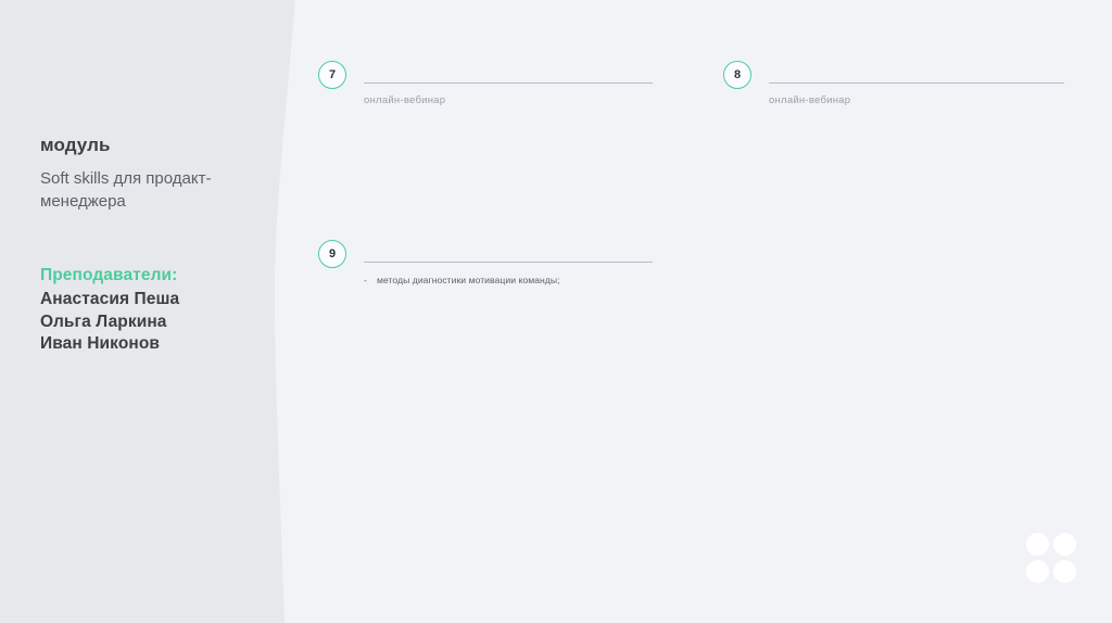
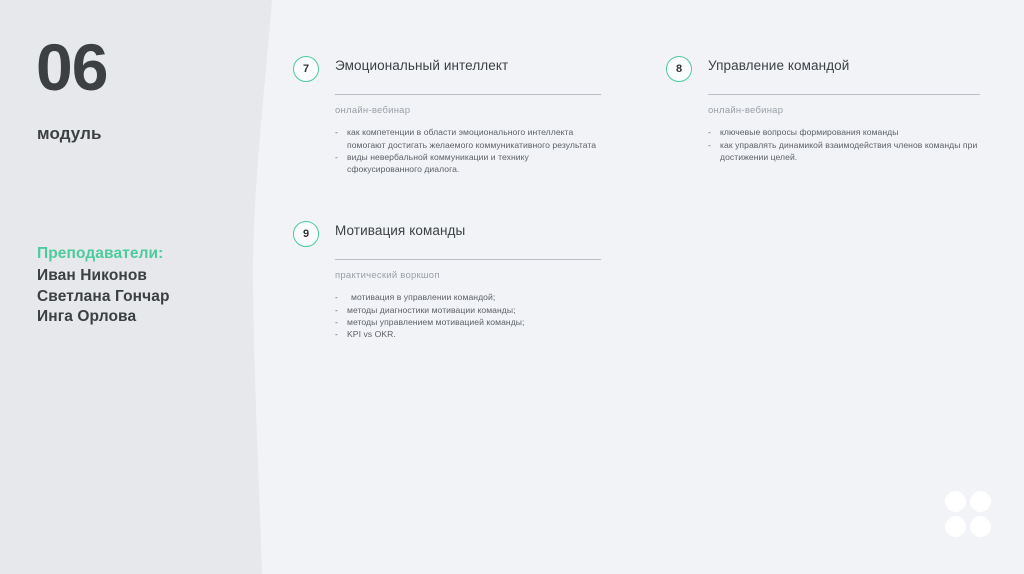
+ 06
  модуль
- Soft skills для продакт-менеджера
  Преподаватели:
- Анастасия Пеша
- Ольга Ларкина
  Иван Никонов
+ Светлана Гончар
+ Инга Орлова
  7
+ Эмоциональный интеллект
  онлайн-вебинар
+ как компетенции в области эмоционального интеллекта помогают достигать желаемого коммуникативного результата
+ виды невербальной коммуникации и технику сфокусированного диалога.
  8
+ Управление командой
  онлайн-вебинар
+ ключевые вопросы формирования команды
+ как управлять динамикой взаимодействия членов команды при достижении целей.
  9
+ Мотивация команды
+ практический воркшоп
+ мотивация в управлении командой;
  методы диагностики мотивации команды;
+ методы управлением мотивацией команды;
+ KPI vs OKR.
